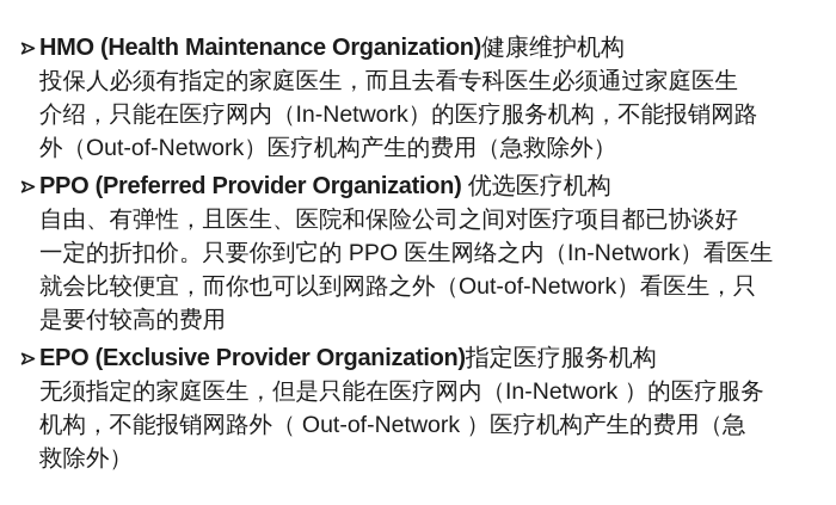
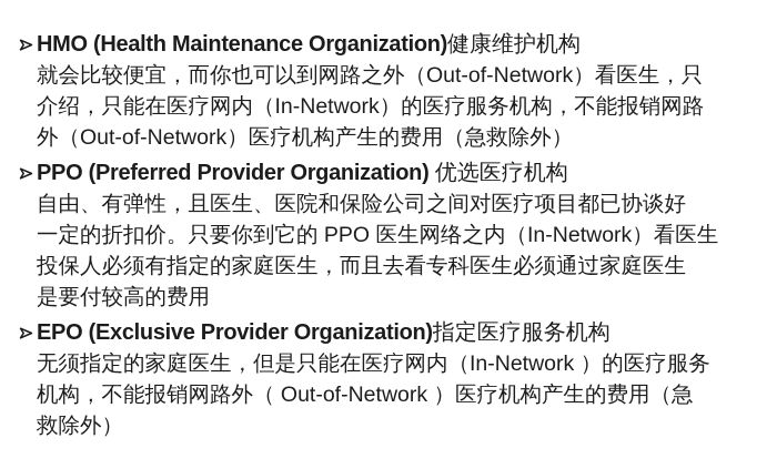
  HMO (Health Maintenance Organization)健康维护机构
- 投保人必须有指定的家庭医生，而且去看专科医生必须通过家庭医生
+ 就会比较便宜，而你也可以到网路之外（Out-of-Network）看医生，只
  介绍，只能在医疗网内（In-Network）的医疗服务机构，不能报销网路
  外（Out-of-Network）医疗机构产生的费用（急救除外）
  PPO (Preferred Provider Organization) 优选医疗机构
  自由、有弹性，且医生、医院和保险公司之间对医疗项目都已协谈好
  一定的折扣价。只要你到它的 PPO 医生网络之内（In-Network）看医生
- 就会比较便宜，而你也可以到网路之外（Out-of-Network）看医生，只
+ 投保人必须有指定的家庭医生，而且去看专科医生必须通过家庭医生
  是要付较高的费用
  EPO (Exclusive Provider Organization)指定医疗服务机构
  无须指定的家庭医生，但是只能在医疗网内（In-Network ）的医疗服务
  机构，不能报销网路外（ Out-of-Network ）医疗机构产生的费用（急
  救除外）
